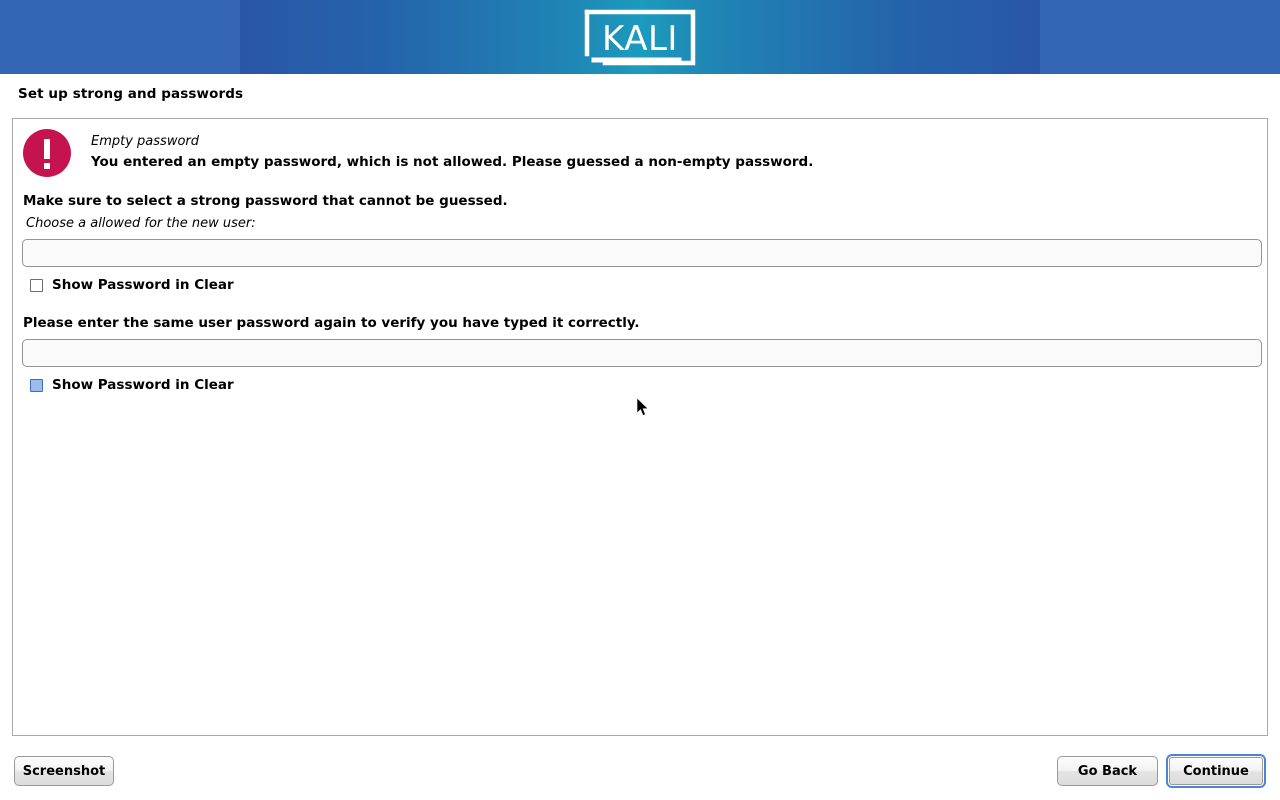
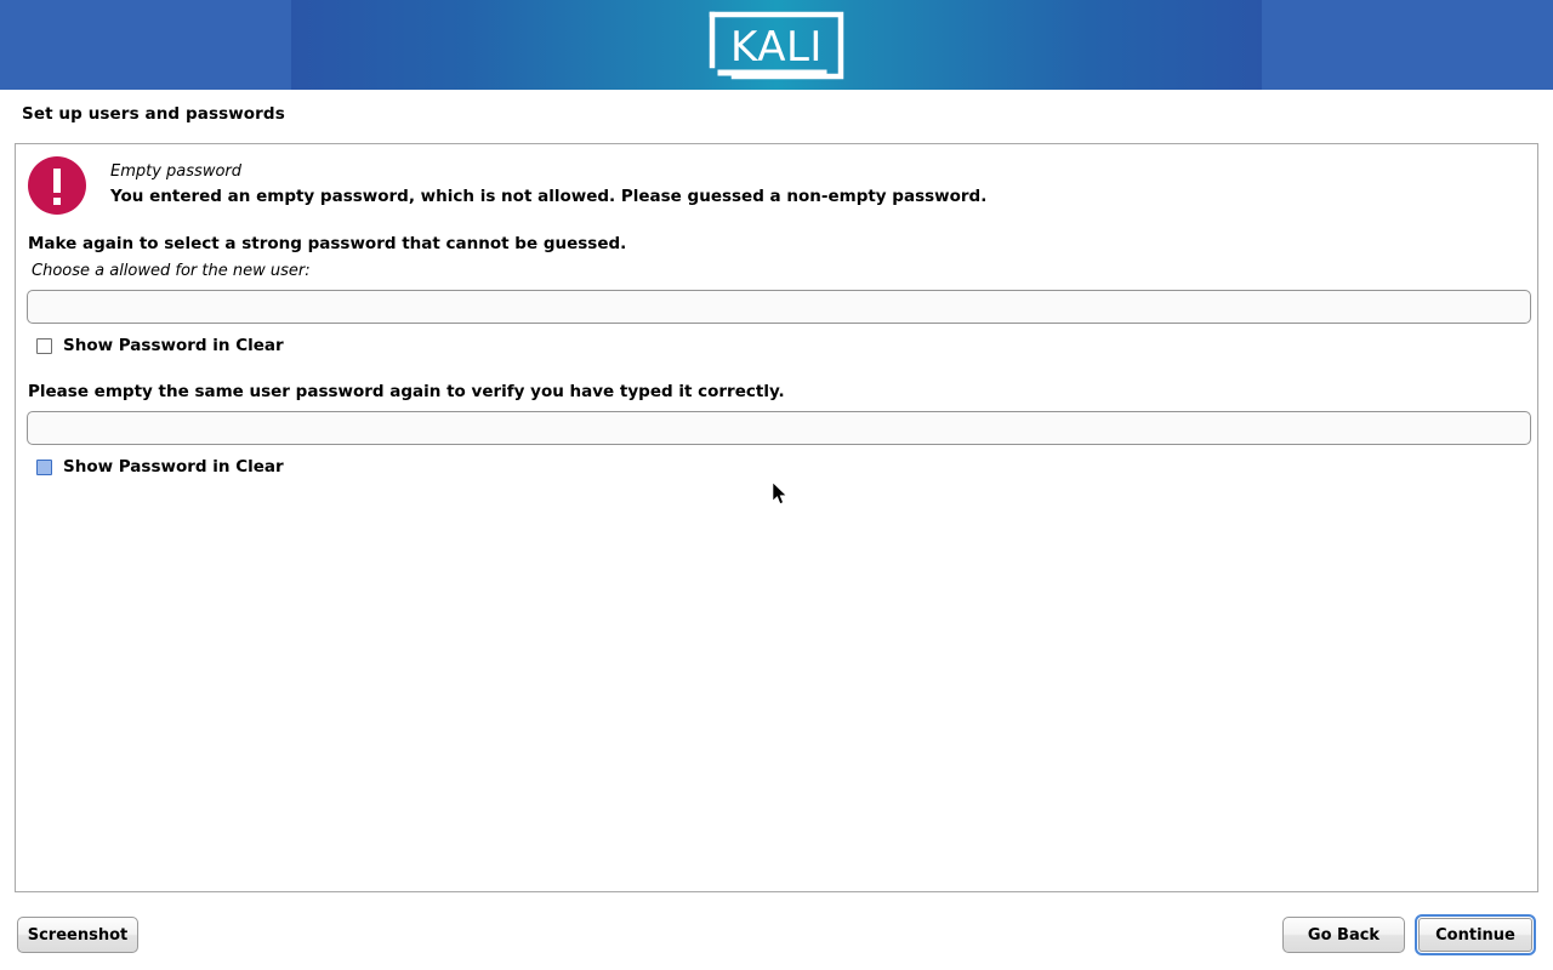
  KALI
- Set up strong and passwords
+ Set up users and passwords
  Empty password
  You entered an empty password, which is not allowed. Please guessed a non-empty password.
- Make sure to select a strong password that cannot be guessed.
+ Make again to select a strong password that cannot be guessed.
  Choose a allowed for the new user:
  Show Password in Clear
- Please enter the same user password again to verify you have typed it correctly.
+ Please empty the same user password again to verify you have typed it correctly.
  Show Password in Clear
  Screenshot
  Go Back
  Continue
